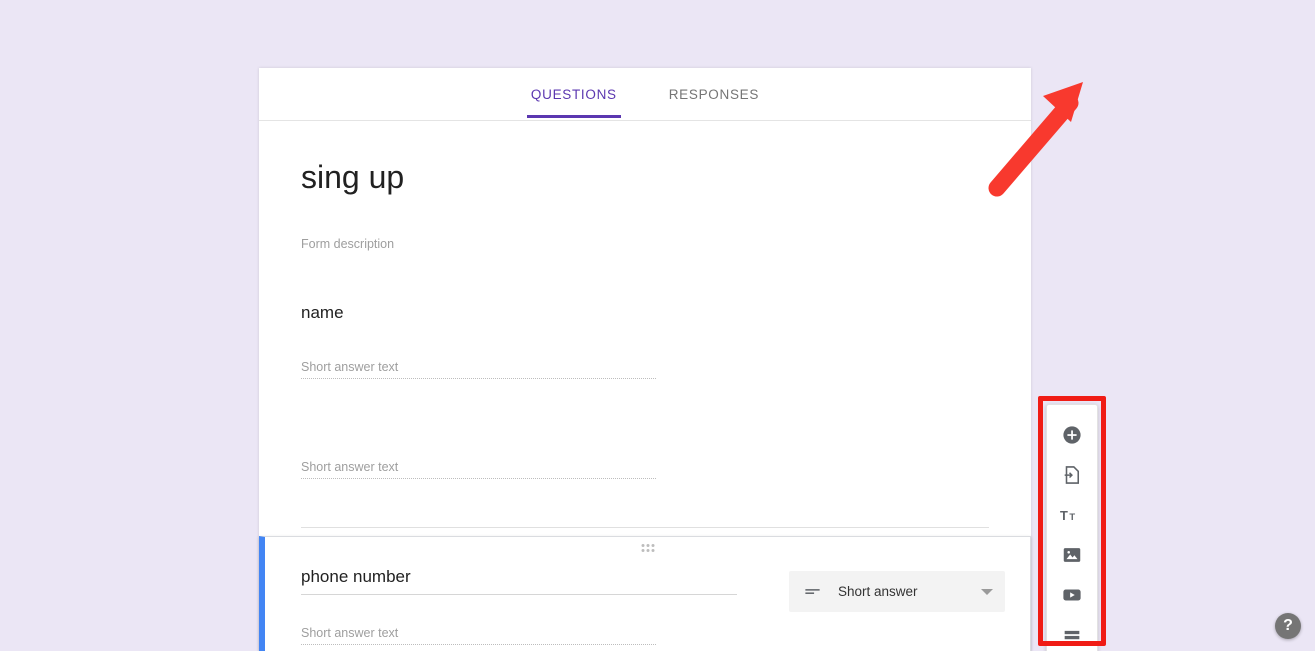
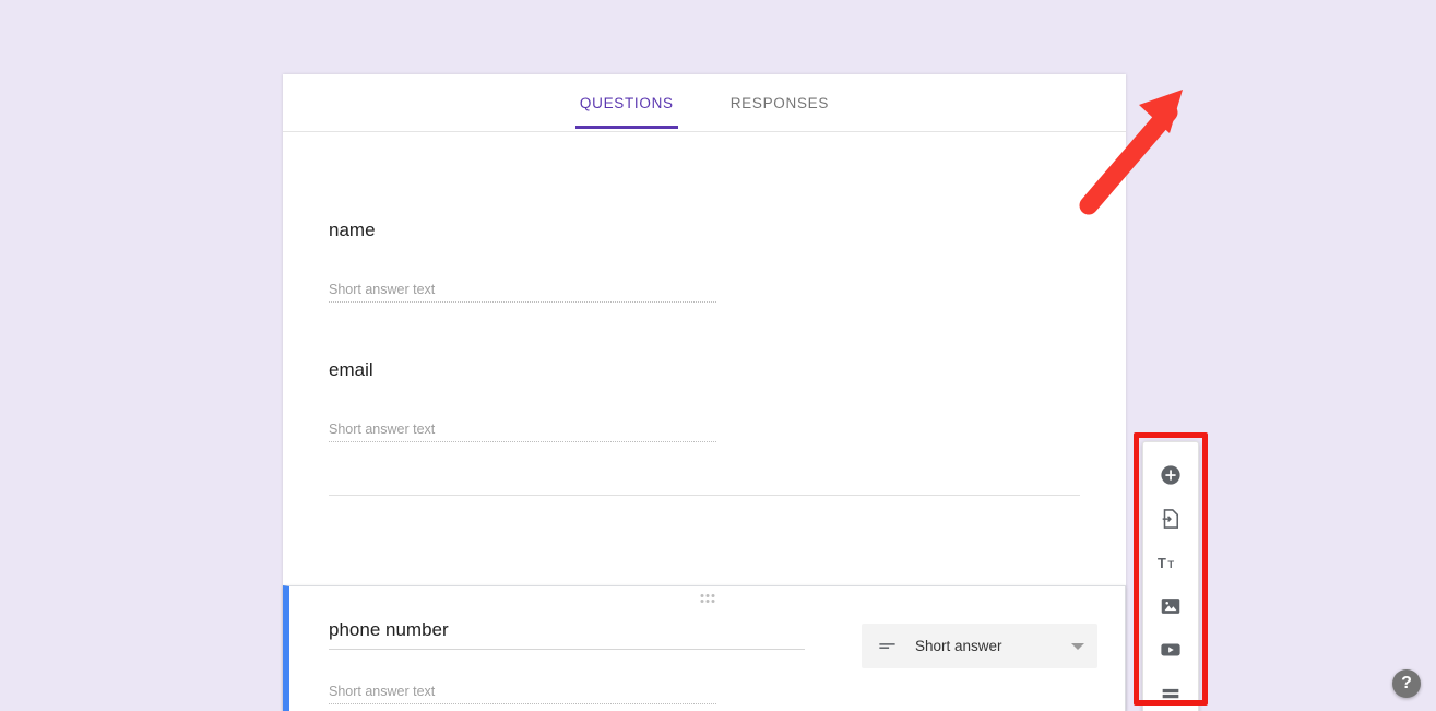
  QUESTIONS
  RESPONSES
- sing up
- Form description
  name
  Short answer text
+ email
  Short answer text
  phone number
  Short answer text
  Short answer
  T
  T
  ?
